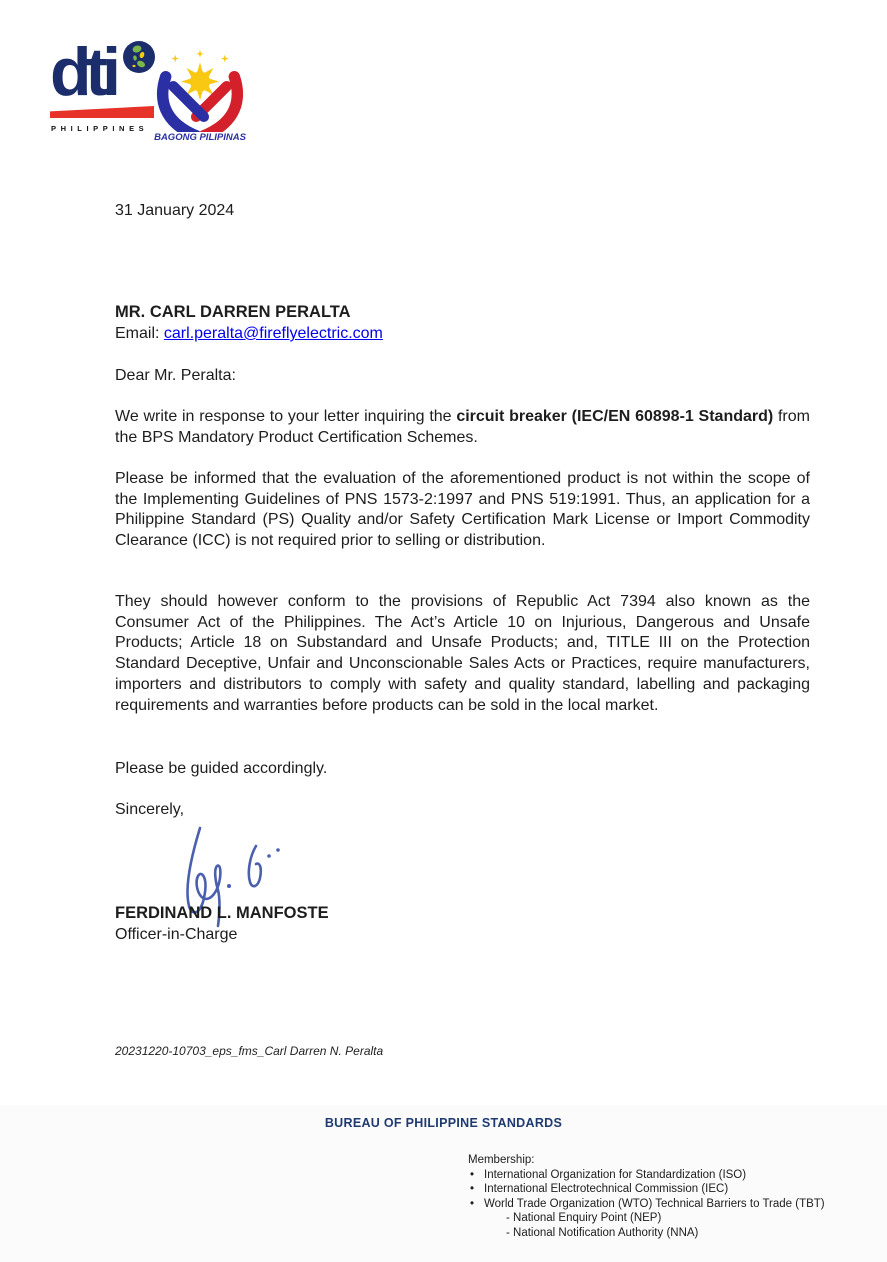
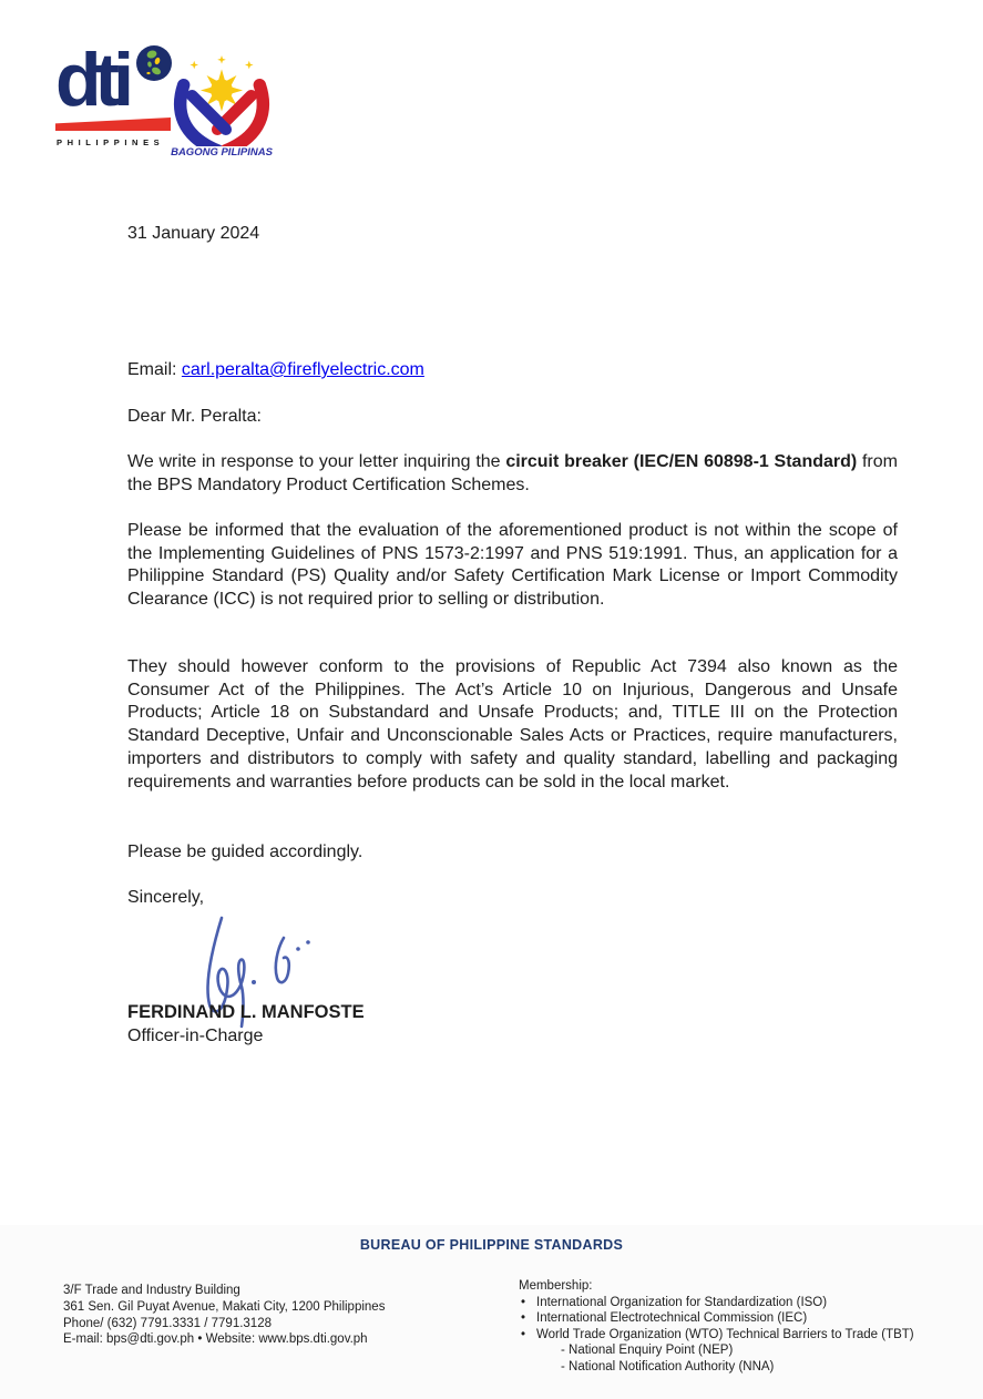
  dti
  PHILIPPINES
  BAGONG PILIPINAS
  31 January 2024
- MR. CARL DARREN PERALTA
  Email: carl.peralta@fireflyelectric.com
  Dear Mr. Peralta:
  We write in response to your letter inquiring the circuit breaker (IEC/EN 60898-1 Standard) from the BPS Mandatory Product Certification Schemes.
  Please be informed that the evaluation of the aforementioned product is not within the scope of the Implementing Guidelines of PNS 1573-2:1997 and PNS 519:1991. Thus, an application for a Philippine Standard (PS) Quality and/or Safety Certification Mark License or Import Commodity Clearance (ICC) is not required prior to selling or distribution.
  They should however conform to the provisions of Republic Act 7394 also known as the Consumer Act of the Philippines. The Act’s Article 10 on Injurious, Dangerous and Unsafe Products; Article 18 on Substandard and Unsafe Products; and, TITLE III on the Protection Standard Deceptive, Unfair and Unconscionable Sales Acts or Practices, require manufacturers, importers and distributors to comply with safety and quality standard, labelling and packaging requirements and warranties before products can be sold in the local market.
  Please be guided accordingly.
  Sincerely,
  FERDINAND L. MANFOSTE
  Officer-in-Charge
- 20231220-10703_eps_fms_Carl Darren N. Peralta
  BUREAU OF PHILIPPINE STANDARDS
+ 3/F Trade and Industry Building
+ 361 Sen. Gil Puyat Avenue, Makati City, 1200 Philippines
+ Phone/ (632) 7791.3331 / 7791.3128
+ E-mail: bps@dti.gov.ph • Website: www.bps.dti.gov.ph
  Membership:
  • International Organization for Standardization (ISO)
  • International Electrotechnical Commission (IEC)
  • World Trade Organization (WTO) Technical Barriers to Trade (TBT)
  - National Enquiry Point (NEP)
  - National Notification Authority (NNA)
